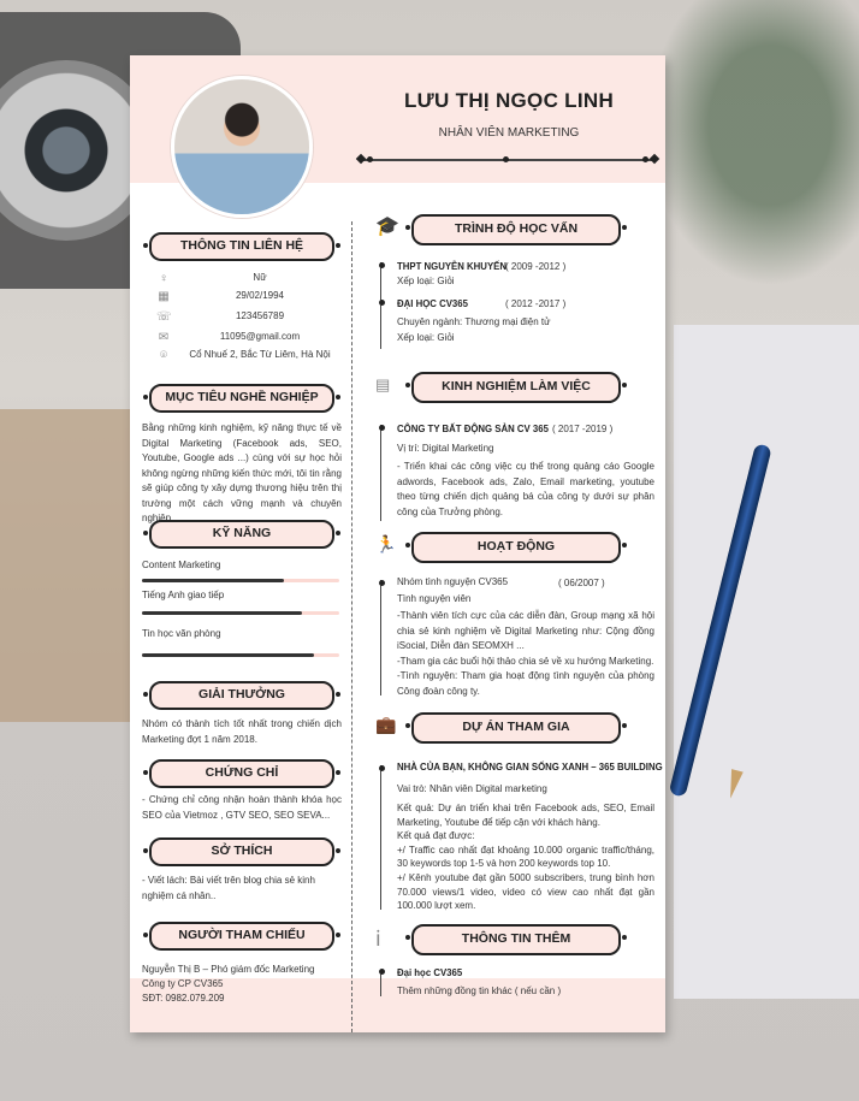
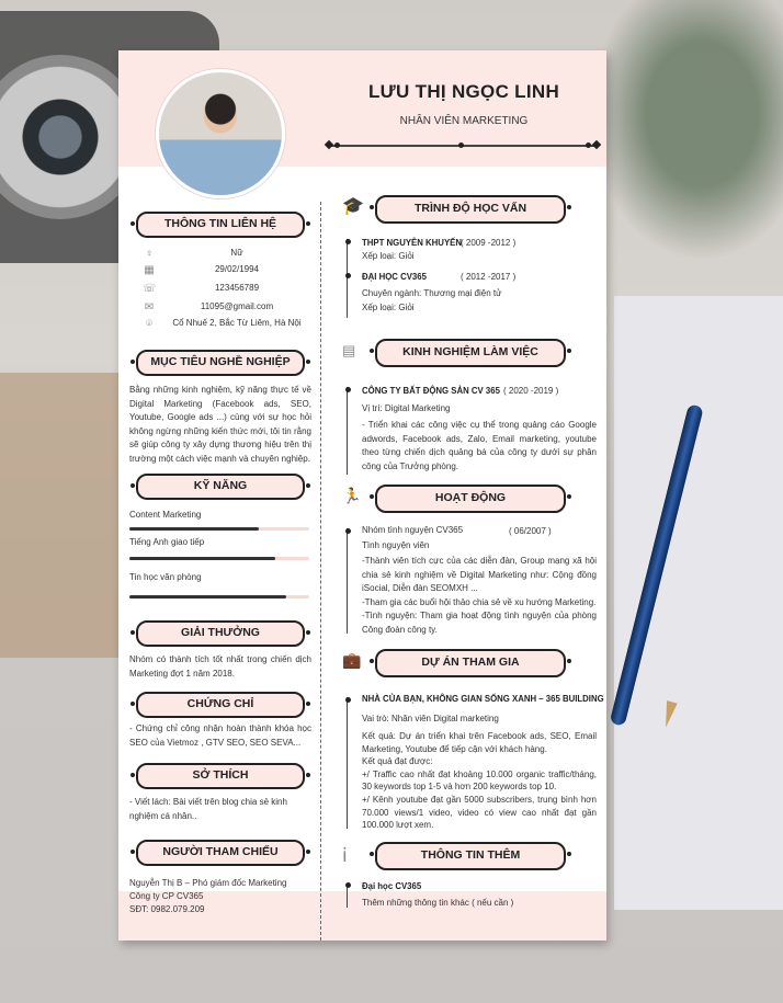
  LƯU THỊ NGỌC LINH
  NHÂN VIÊN MARKETING
  THÔNG TIN LIÊN HỆ
  ♀
  Nữ
  ▦
  29/02/1994
  ☏
  123456789
  ✉
  11095@gmail.com
  ⌾
  Cổ Nhuế 2, Bắc Từ Liêm, Hà Nội
  MỤC TIÊU NGHỀ NGHIỆP
- Bằng những kinh nghiệm, kỹ năng thực tế về Digital Marketing (Facebook ads, SEO, Youtube, Google ads ...) cùng với sự học hỏi không ngừng những kiến thức mới, tôi tin rằng sẽ giúp công ty xây dựng thương hiệu trên thị trường một cách vững mạnh và chuyên nghiệp.
+ Bằng những kinh nghiệm, kỹ năng thực tế về Digital Marketing (Facebook ads, SEO, Youtube, Google ads ...) cùng với sự học hỏi không ngừng những kiến thức mới, tôi tin rằng sẽ giúp công ty xây dựng thương hiệu trên thị trường một cách việc mạnh và chuyên nghiệp.
  KỸ NĂNG
  Content Marketing
  Tiếng Anh giao tiếp
  Tin học văn phòng
  GIẢI THƯỞNG
  Nhóm có thành tích tốt nhất trong chiến dịch Marketing đợt 1 năm 2018.
  CHỨNG CHỈ
  - Chứng chỉ công nhận hoàn thành khóa học SEO của Vietmoz , GTV SEO, SEO SEVA...
  SỞ THÍCH
  - Viết lách: Bài viết trên blog chia sẻ kinh nghiệm cá nhân..
  NGƯỜI THAM CHIẾU
  Nguyễn Thị B – Phó giám đốc Marketing
  Công ty CP CV365
  SĐT: 0982.079.209
  🎓
  TRÌNH ĐỘ HỌC VẤN
  THPT NGUYỄN KHUYẾN
  ( 2009 -2012 )
  Xếp loại: Giỏi
  ĐẠI HỌC CV365
  ( 2012 -2017 )
  Chuyên ngành: Thương mại điện tử
  Xếp loại: Giỏi
  ▤
  KINH NGHIỆM LÀM VIỆC
  CÔNG TY BẤT ĐỘNG SẢN CV 365
- ( 2017 -2019 )
+ ( 2020 -2019 )
  Vị trí: Digital Marketing
  - Triển khai các công việc cụ thể trong quảng cáo Google adwords, Facebook ads, Zalo, Email marketing, youtube theo từng chiến dịch quảng bá của công ty dưới sự phân công của Trưởng phòng.
  🏃
  HOẠT ĐỘNG
  Nhóm tình nguyện CV365
  ( 06/2007 )
  Tình nguyện viên
  -Thành viên tích cực của các diễn đàn, Group mạng xã hội chia sẻ kinh nghiệm về Digital Marketing như: Cộng đồng iSocial, Diễn đàn SEOMXH ...
  -Tham gia các buổi hội thảo chia sẻ về xu hướng Marketing.
  -Tình nguyện: Tham gia hoạt động tình nguyện của phòng Công đoàn công ty.
  💼
  DỰ ÁN THAM GIA
  NHÀ CỦA BẠN, KHÔNG GIAN SỐNG XANH – 365 BUILDING
  Vai trò: Nhân viên Digital marketing
  Kết quả: Dự án triển khai trên Facebook ads, SEO, Email Marketing, Youtube để tiếp cận với khách hàng.
  Kết quả đạt được:
  +/ Traffic cao nhất đạt khoảng 10.000 organic traffic/tháng, 30 keywords top 1-5 và hơn 200 keywords top 10.
  +/ Kênh youtube đạt gần 5000 subscribers, trung bình hơn 70.000 views/1 video, video có view cao nhất đạt gần 100.000 lượt xem.
  ℹ
  THÔNG TIN THÊM
  Đại học CV365
- Thêm những đồng tin khác ( nếu cần )
+ Thêm những thông tin khác ( nếu cần )
